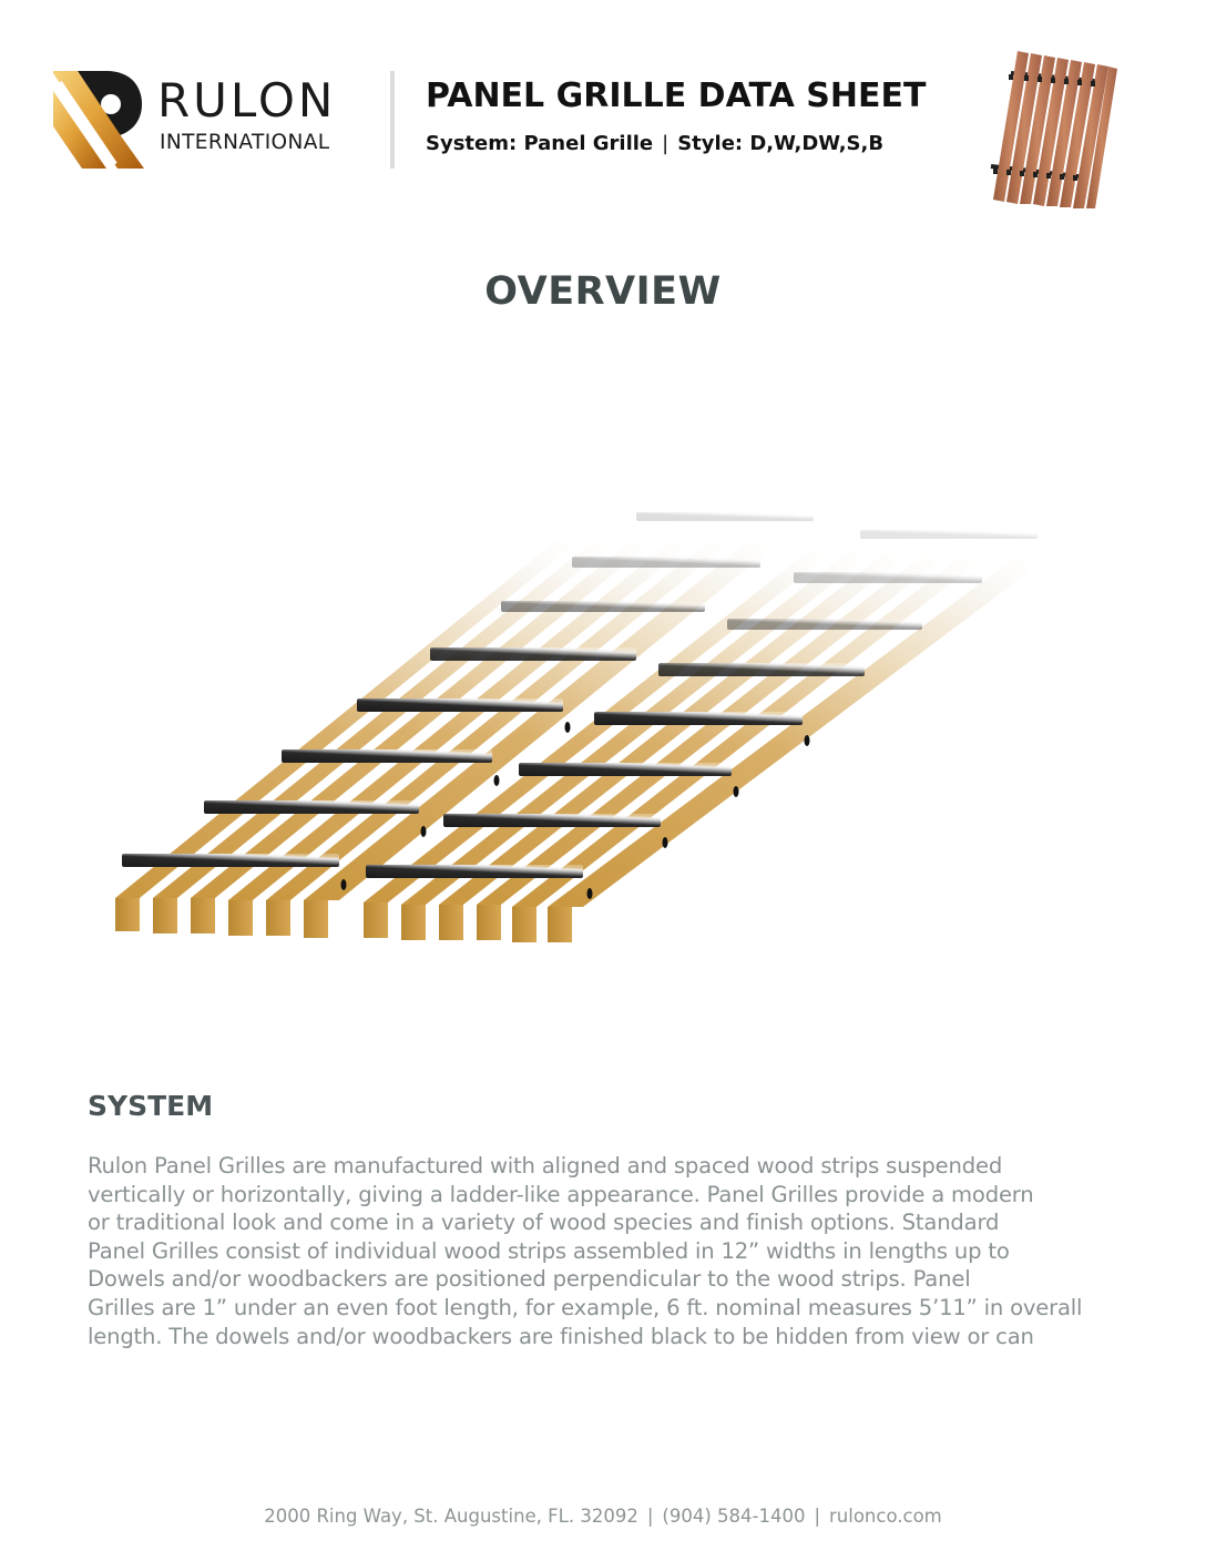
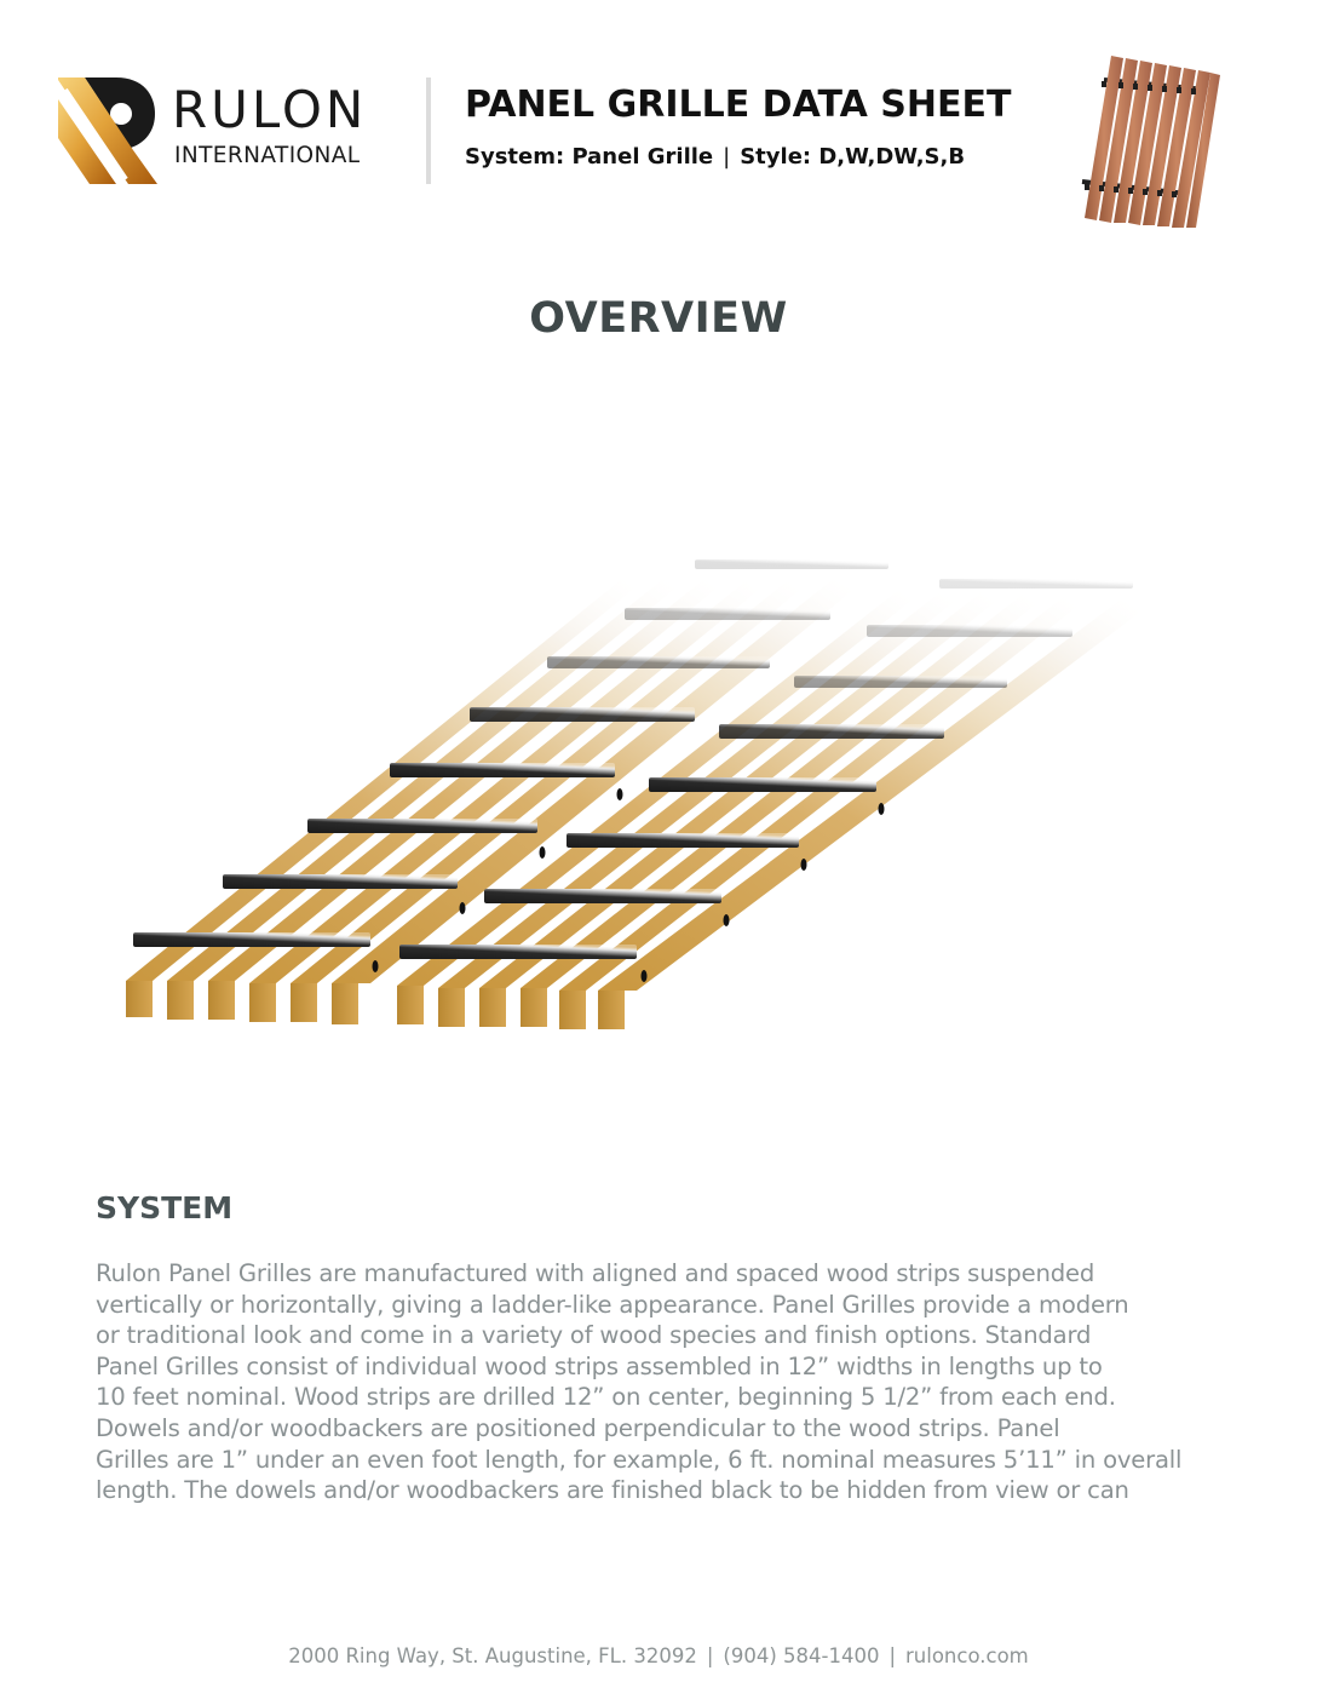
  RULON
  INTERNATIONAL
  PANEL GRILLE DATA SHEET
  System: Panel Grille | Style: D,W,DW,S,B
  OVERVIEW
  SYSTEM
  Rulon Panel Grilles are manufactured with aligned and spaced wood strips suspended
  vertically or horizontally, giving a ladder-like appearance. Panel Grilles provide a modern
  or traditional look and come in a variety of wood species and finish options. Standard
  Panel Grilles consist of individual wood strips assembled in 12” widths in lengths up to
+ 10 feet nominal. Wood strips are drilled 12” on center, beginning 5 1/2” from each end.
  Dowels and/or woodbackers are positioned perpendicular to the wood strips. Panel
  Grilles are 1” under an even foot length, for example, 6 ft. nominal measures 5’11” in overall
  length. The dowels and/or woodbackers are finished black to be hidden from view or can
  2000 Ring Way, St. Augustine, FL. 32092 | (904) 584-1400 | rulonco.com
